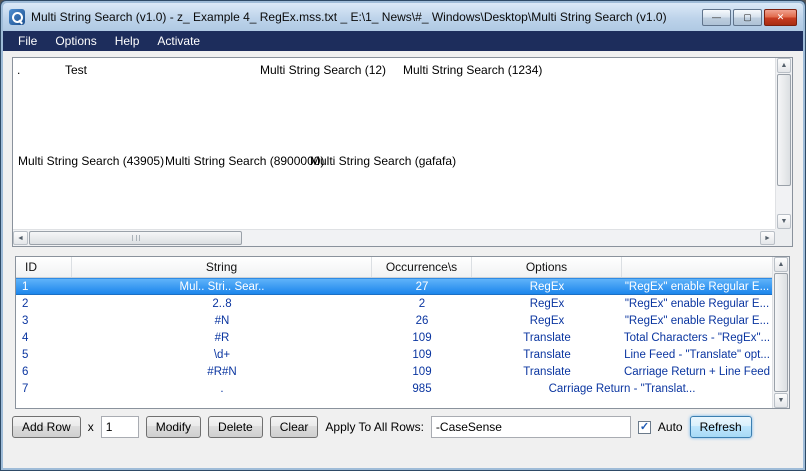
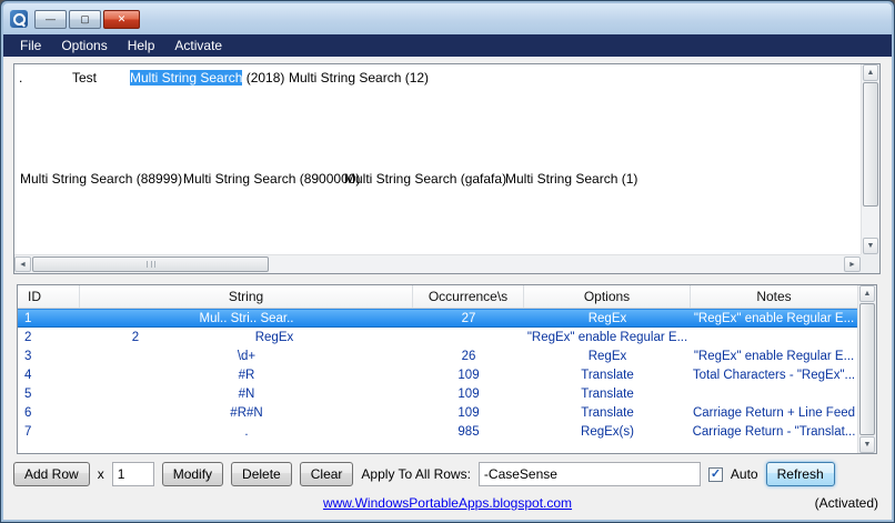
- Multi String Search (v1.0) - z_ Example 4_ RegEx.mss.txt _ E:\1_ News\#_ Windows\Desktop\Multi String Search (v1.0)
  —
  ▢
  ✕
  File
  Options
  Help
  Activate
  .
  Test
+ Multi String Search (2018)
  Multi String Search (12)
- Multi String Search (1234)
- Multi String Search (43905)
+ Multi String Search (88999)
  Multi String Search (8900000)
  Multi String Search (gafafa)
+ Multi String Search (1)
  ID
  String
  Occurrence\s
  Options
+ Notes
  1
  Mul.. Stri.. Sear..
  27
  RegEx
  "RegEx" enable Regular E...
  2
- 2..8
  2
  RegEx
  "RegEx" enable Regular E...
  3
- #N
+ \d+
  26
  RegEx
  "RegEx" enable Regular E...
  4
  #R
  109
  Translate
  Total Characters - "RegEx"...
  5
- \d+
+ #N
  109
  Translate
- Line Feed - "Translate" opt...
  6
  #R#N
  109
  Translate
  Carriage Return + Line Feed
  7
  .
  985
+ RegEx(s)
  Carriage Return - "Translat...
  Add Row
  x
  1
  Modify
  Delete
  Clear
  Apply To All Rows:
  -CaseSense
  ✓
  Auto
  Refresh
+ www.WindowsPortableApps.blogspot.com
+ (Activated)
